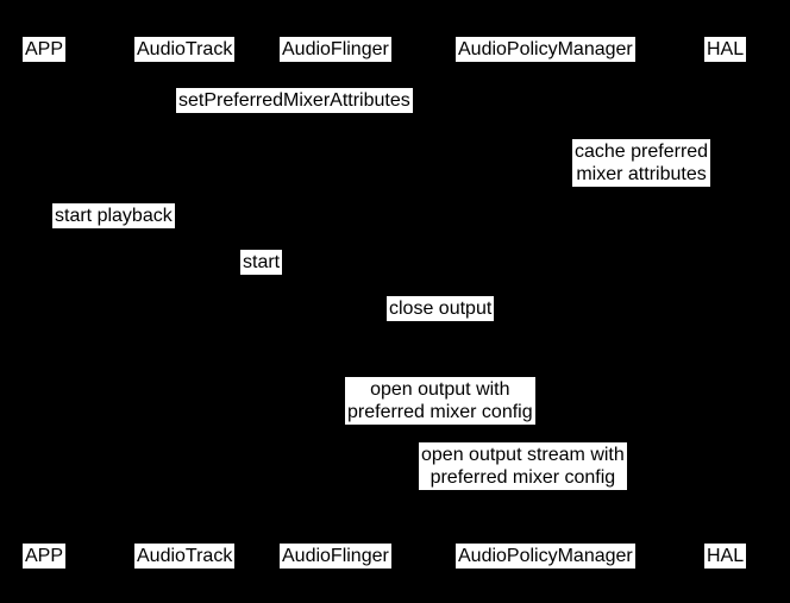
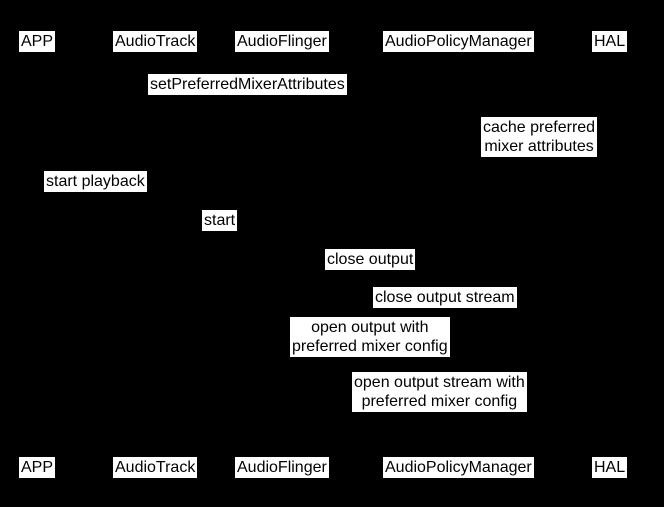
  APP
  AudioTrack
  AudioFlinger
  AudioPolicyManager
  HAL
  setPreferredMixerAttributes
  cache preferred
  mixer attributes
  start playback
  start
  close output
+ close output stream
  open output with
  preferred mixer config
  open output stream with
  preferred mixer config
  APP
  AudioTrack
  AudioFlinger
  AudioPolicyManager
  HAL
